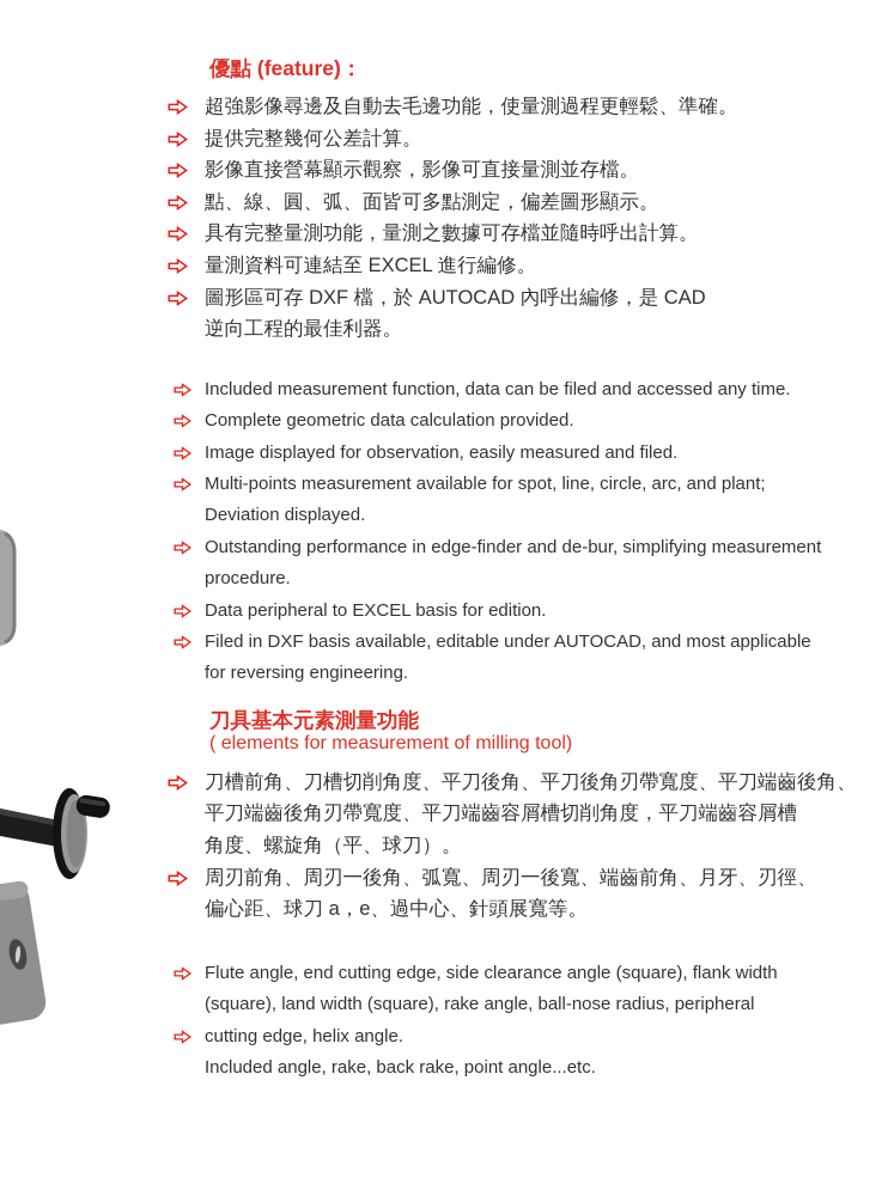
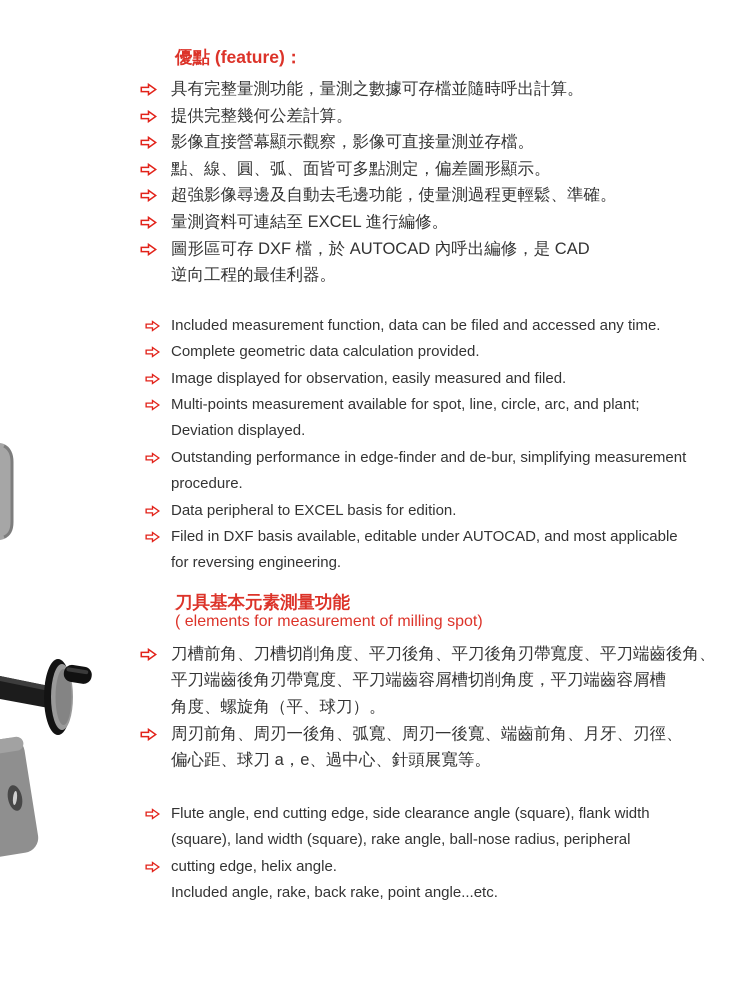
  優點 (feature)：
- 超強影像尋邊及自動去毛邊功能，使量測過程更輕鬆、準確。
+ 具有完整量測功能，量測之數據可存檔並隨時呼出計算。
  提供完整幾何公差計算。
  影像直接營幕顯示觀察，影像可直接量測並存檔。
  點、線、圓、弧、面皆可多點測定，偏差圖形顯示。
- 具有完整量測功能，量測之數據可存檔並隨時呼出計算。
+ 超強影像尋邊及自動去毛邊功能，使量測過程更輕鬆、準確。
  量測資料可連結至 EXCEL 進行編修。
  圖形區可存 DXF 檔，於 AUTOCAD 內呼出編修，是 CAD
  逆向工程的最佳利器。
  Included measurement function, data can be filed and accessed any time.
  Complete geometric data calculation provided.
  Image displayed for observation, easily measured and filed.
  Multi-points measurement available for spot, line, circle, arc, and plant;
  Deviation displayed.
  Outstanding performance in edge-finder and de-bur, simplifying measurement
  procedure.
  Data peripheral to EXCEL basis for edition.
  Filed in DXF basis available, editable under AUTOCAD, and most applicable
  for reversing engineering.
  刀具基本元素測量功能
- ( elements for measurement of milling tool)
+ ( elements for measurement of milling spot)
  刀槽前角、刀槽切削角度、平刀後角、平刀後角刃帶寬度、平刀端齒後角、
  平刀端齒後角刃帶寬度、平刀端齒容屑槽切削角度，平刀端齒容屑槽
  角度、螺旋角（平、球刀）。
  周刃前角、周刃一後角、弧寬、周刃一後寬、端齒前角、月牙、刃徑、
  偏心距、球刀 a，e、過中心、針頭展寬等。
  Flute angle, end cutting edge, side clearance angle (square), flank width
  (square), land width (square), rake angle, ball-nose radius, peripheral
  cutting edge, helix angle.
  Included angle, rake, back rake, point angle...etc.
